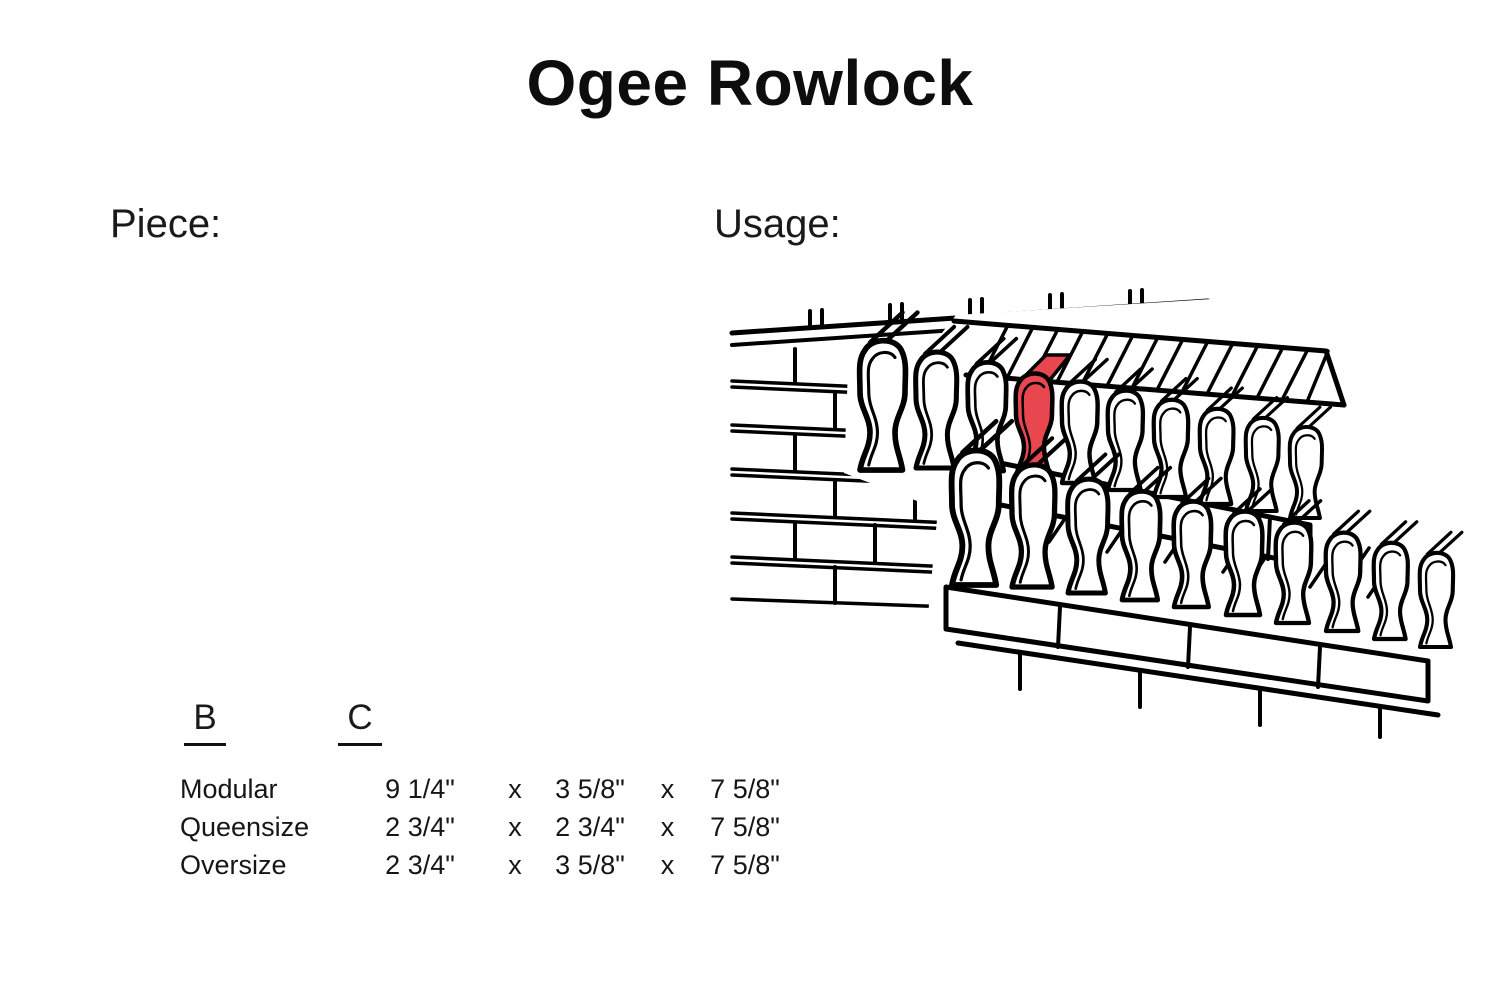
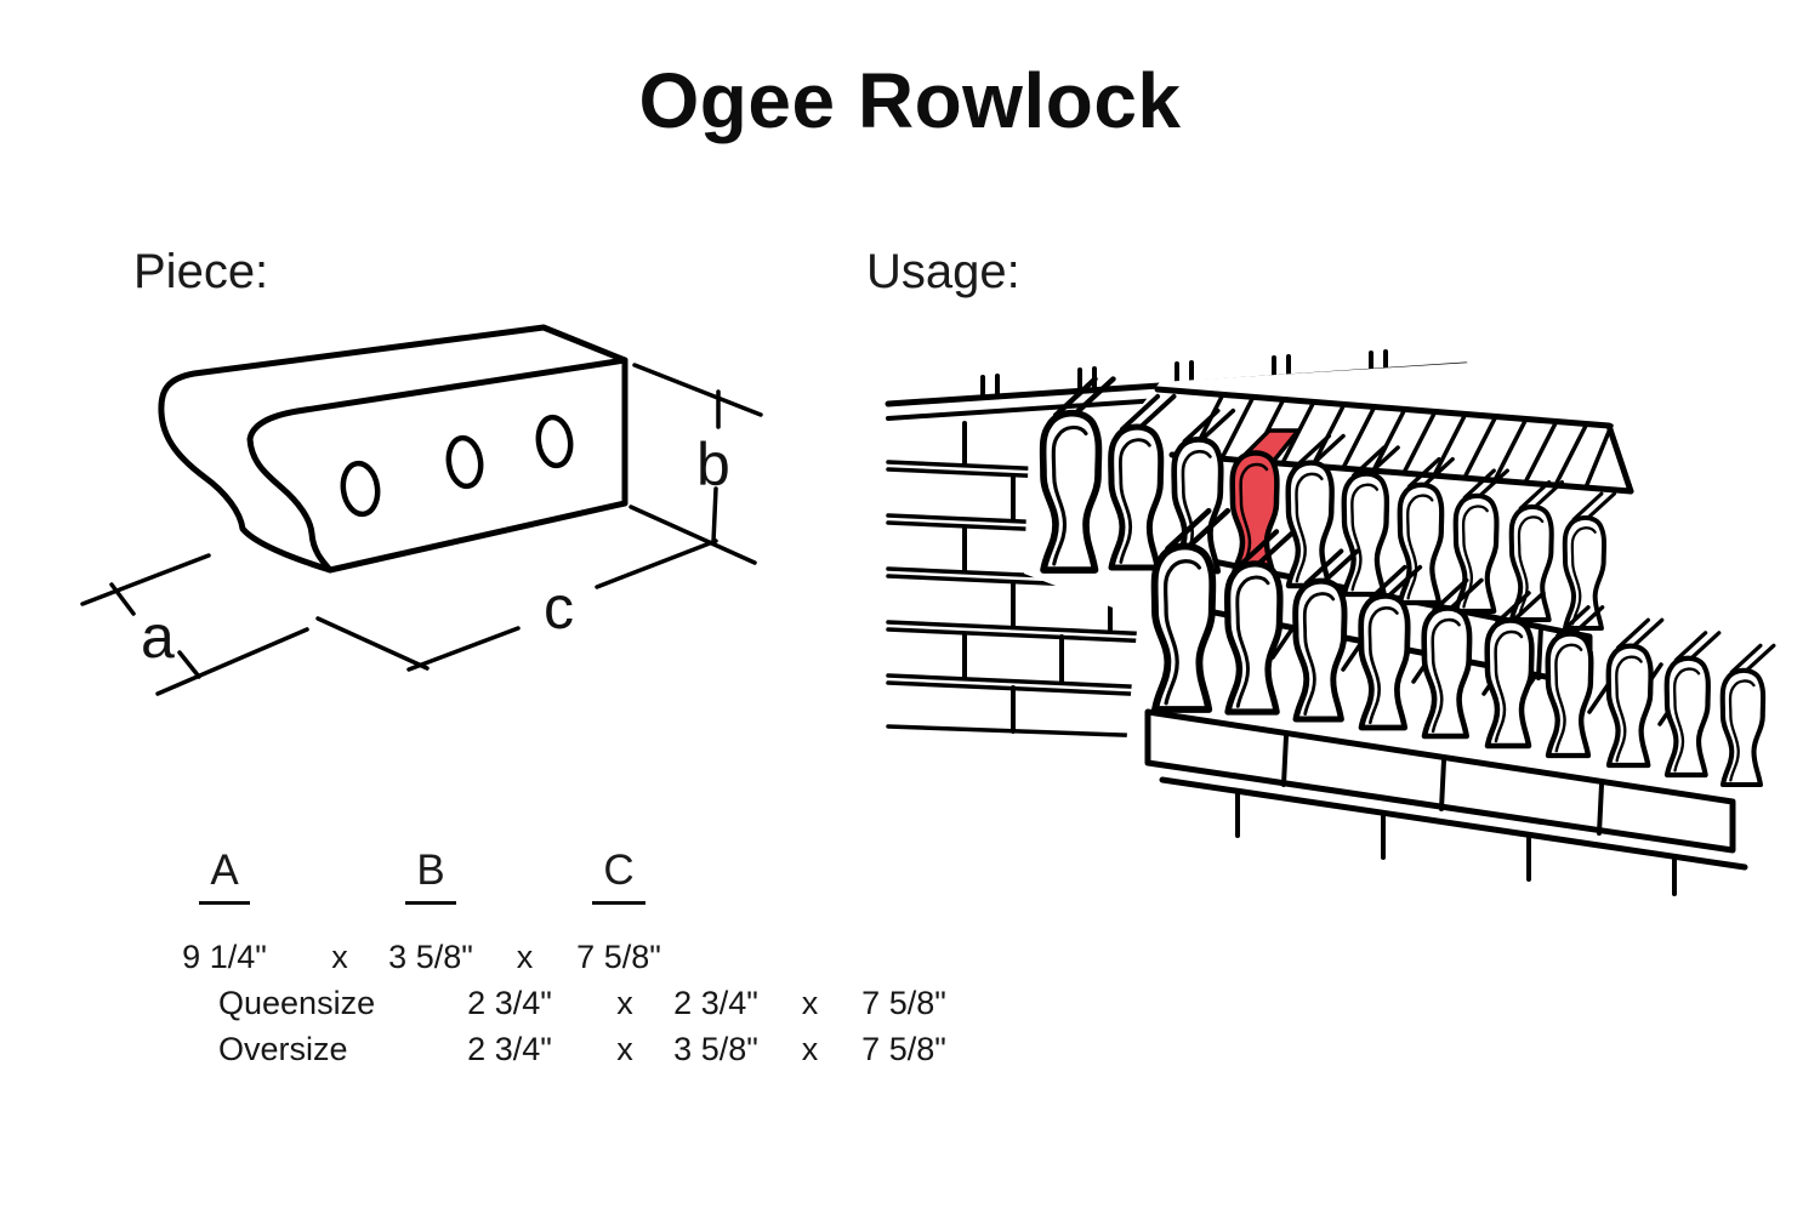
  Ogee Rowlock
  Piece:
  Usage:
+ a
+ c
+ b
+ A
  B
  C
- Modular
  9 1/4"
  x
  3 5/8"
  x
  7 5/8"
  Queensize
  2 3/4"
  x
  2 3/4"
  x
  7 5/8"
  Oversize
  2 3/4"
  x
  3 5/8"
  x
  7 5/8"
